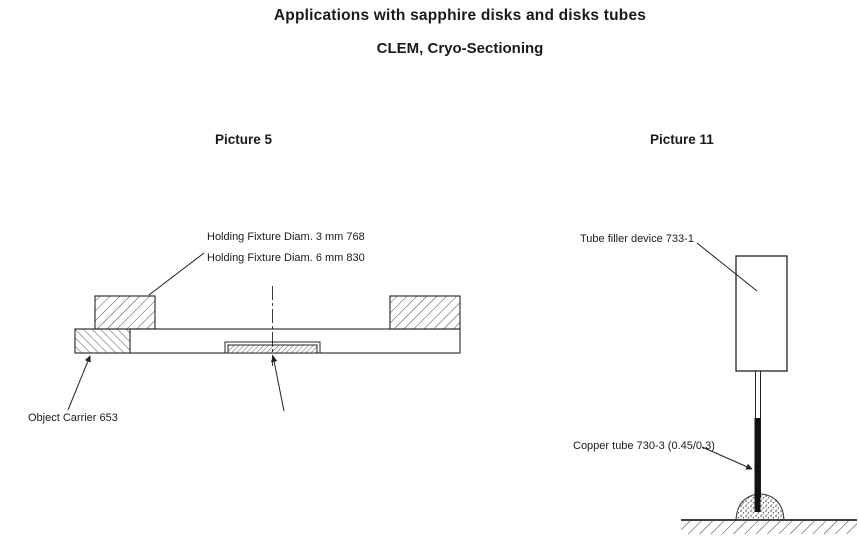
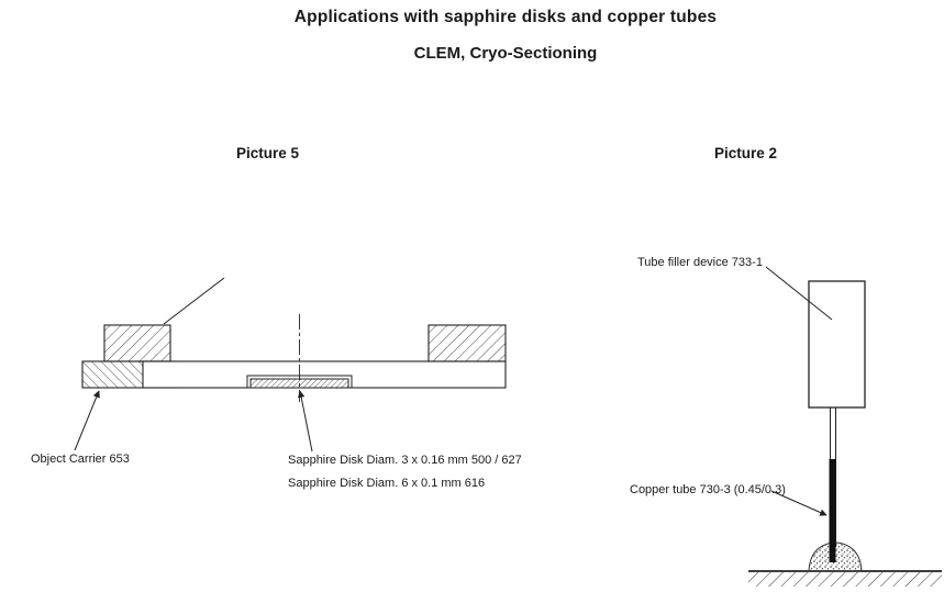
- Applications with sapphire disks and disks tubes
+ Applications with sapphire disks and copper tubes
  CLEM, Cryo-Sectioning
  Picture 5
- Picture 11
+ Picture 2
- Holding Fixture Diam. 3 mm 768
- Holding Fixture Diam. 6 mm 830
  Object Carrier 653
+ Sapphire Disk Diam. 3 x 0.16 mm 500 / 627
+ Sapphire Disk Diam. 6 x 0.1 mm 616
  Tube filler device 733-1
  Copper tube 730-3 (0.45/0.3)
